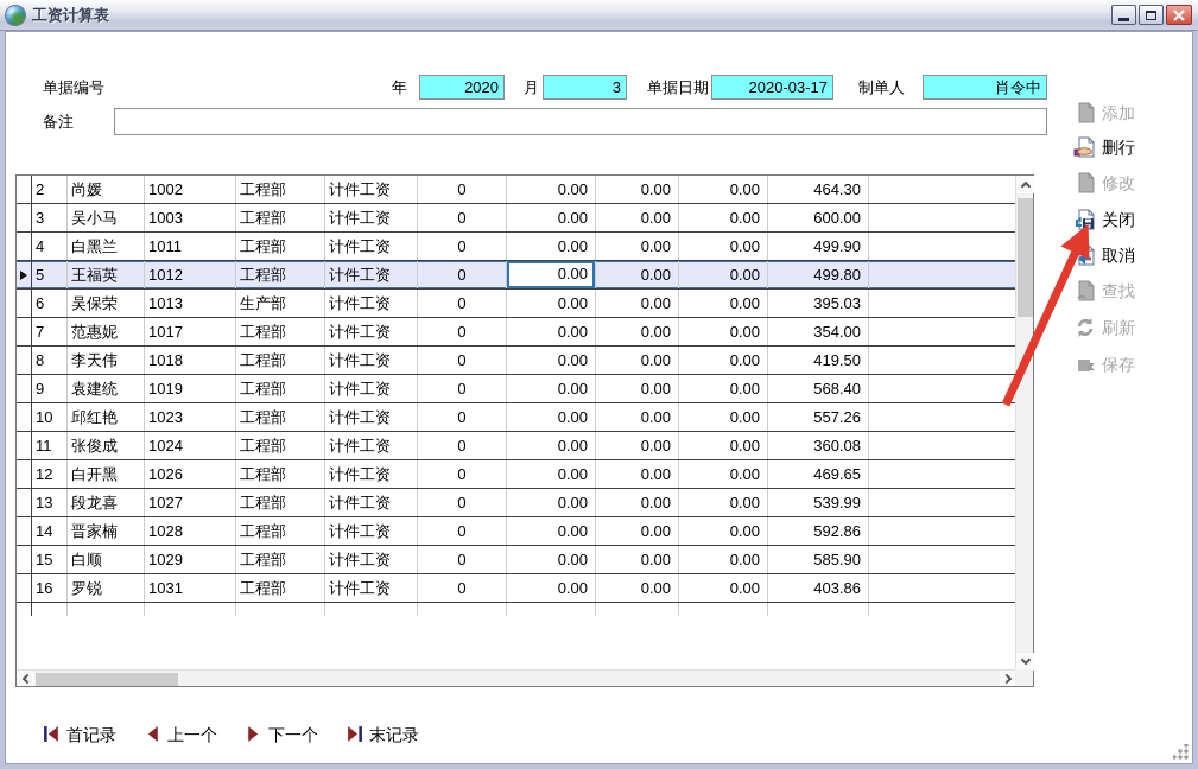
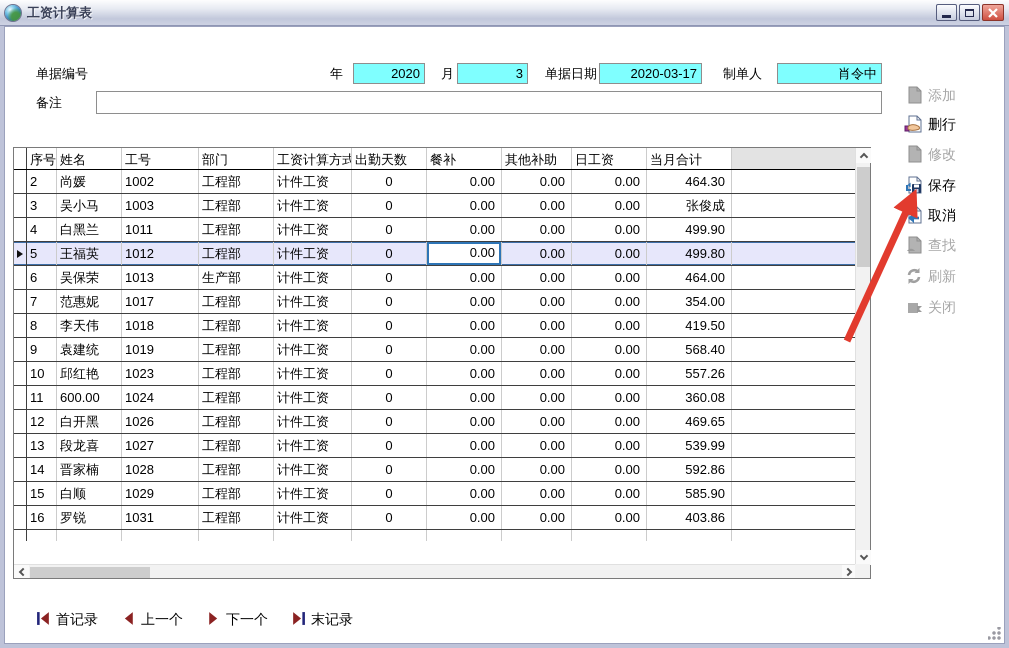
  工资计算表
  单据编号
  年
  2020
  月
  3
  单据日期
  2020-03-17
  制单人
  肖令中
  备注
+ 序号
+ 姓名
+ 工号
+ 部门
+ 工资计算方式
+ 出勤天数
+ 餐补
+ 其他补助
+ 日工资
+ 当月合计
  2
  尚媛
  1002
  工程部
  计件工资
  0
  0.00
  0.00
  0.00
  464.30
  3
  吴小马
  1003
  工程部
  计件工资
  0
  0.00
  0.00
  0.00
- 600.00
+ 张俊成
  4
  白黑兰
  1011
  工程部
  计件工资
  0
  0.00
  0.00
  0.00
  499.90
  5
  王福英
  1012
  工程部
  计件工资
  0
  0.00
  0.00
  0.00
  499.80
  6
  吴保荣
  1013
  生产部
  计件工资
  0
  0.00
  0.00
  0.00
- 395.03
+ 464.00
  7
  范惠妮
  1017
  工程部
  计件工资
  0
  0.00
  0.00
  0.00
  354.00
  8
  李天伟
  1018
  工程部
  计件工资
  0
  0.00
  0.00
  0.00
  419.50
  9
  袁建统
  1019
  工程部
  计件工资
  0
  0.00
  0.00
  0.00
  568.40
  10
  邱红艳
  1023
  工程部
  计件工资
  0
  0.00
  0.00
  0.00
  557.26
  11
- 张俊成
+ 600.00
  1024
  工程部
  计件工资
  0
  0.00
  0.00
  0.00
  360.08
  12
  白开黑
  1026
  工程部
  计件工资
  0
  0.00
  0.00
  0.00
  469.65
  13
  段龙喜
  1027
  工程部
  计件工资
  0
  0.00
  0.00
  0.00
  539.99
  14
  晋家楠
  1028
  工程部
  计件工资
  0
  0.00
  0.00
  0.00
  592.86
  15
  白顺
  1029
  工程部
  计件工资
  0
  0.00
  0.00
  0.00
  585.90
  16
  罗锐
  1031
  工程部
  计件工资
  0
  0.00
  0.00
  0.00
  403.86
  添加
  删行
  修改
- 关闭
+ 保存
  取消
  查找
  刷新
- 保存
+ 关闭
  首记录
  上一个
  下一个
  末记录
